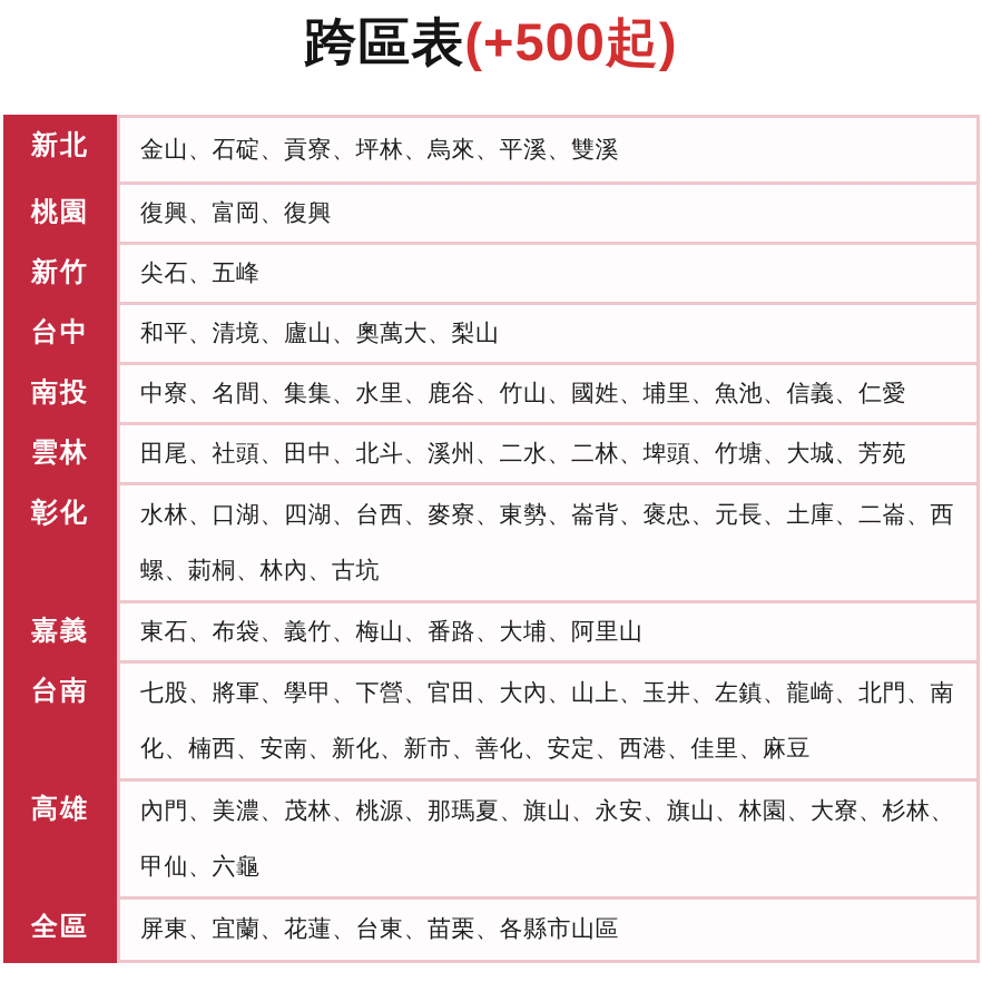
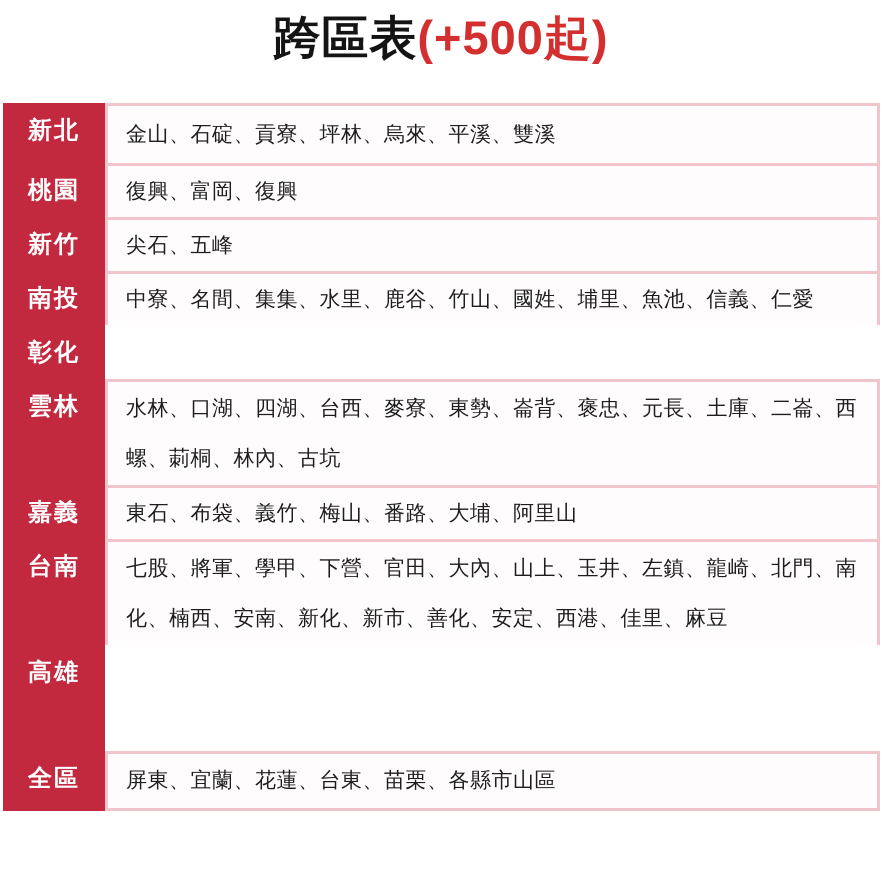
  跨區表(+500起)
  新北
  金山、石碇、貢寮、坪林、烏來、平溪、雙溪
  桃園
  復興、富岡、復興
  新竹
  尖石、五峰
- 台中
- 和平、清境、廬山、奧萬大、梨山
  南投
  中寮、名間、集集、水里、鹿谷、竹山、國姓、埔里、魚池、信義、仁愛
- 雲林
+ 彰化
- 田尾、社頭、田中、北斗、溪州、二水、二林、埤頭、竹塘、大城、芳苑
- 彰化
+ 雲林
  水林、口湖、四湖、台西、麥寮、東勢、崙背、褒忠、元長、土庫、二崙、西螺、莿桐、林內、古坑
  嘉義
  東石、布袋、義竹、梅山、番路、大埔、阿里山
  台南
  七股、將軍、學甲、下營、官田、大內、山上、玉井、左鎮、龍崎、北門、南化、楠西、安南、新化、新市、善化、安定、西港、佳里、麻豆
  高雄
- 內門、美濃、茂林、桃源、那瑪夏、旗山、永安、旗山、林園、大寮、杉林、甲仙、六龜
  全區
  屏東、宜蘭、花蓮、台東、苗栗、各縣市山區
